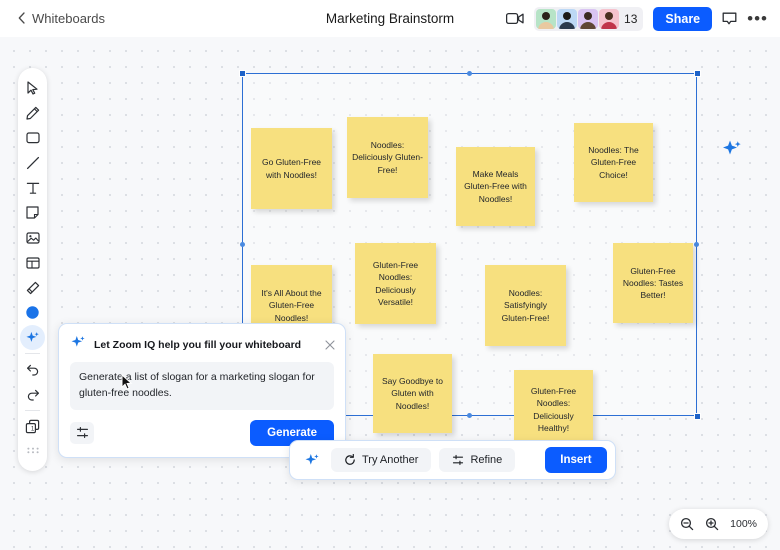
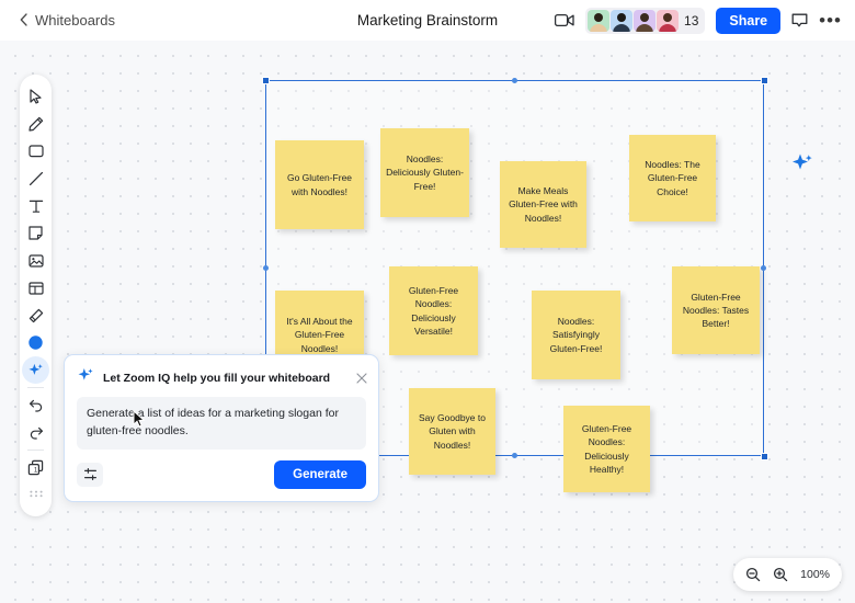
  Whiteboards
  Marketing Brainstorm
  13
  Share
  •••
  Go Gluten-Free with Noodles!
  Noodles: Deliciously Gluten-Free!
  Make Meals Gluten-Free with Noodles!
  Noodles: The Gluten-Free Choice!
  It's All About the Gluten-Free Noodles!
  Gluten-Free Noodles: Deliciously Versatile!
  Noodles: Satisfyingly Gluten-Free!
  Gluten-Free Noodles: Tastes Better!
  Say Goodbye to Gluten with Noodles!
  Gluten-Free Noodles: Deliciously Healthy!
  Let Zoom IQ help you fill your whiteboard
- Generate a list of slogan for a marketing slogan for gluten-free noodles.
+ Generate a list of ideas for a marketing slogan for gluten-free noodles.
  Generate
- Try Another
- Refine
- Insert
  100%
